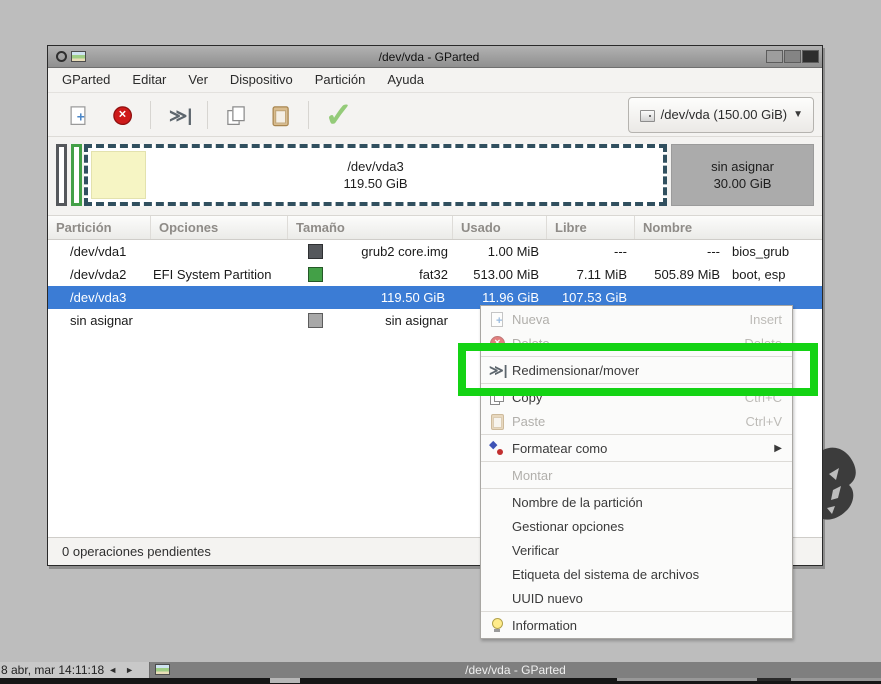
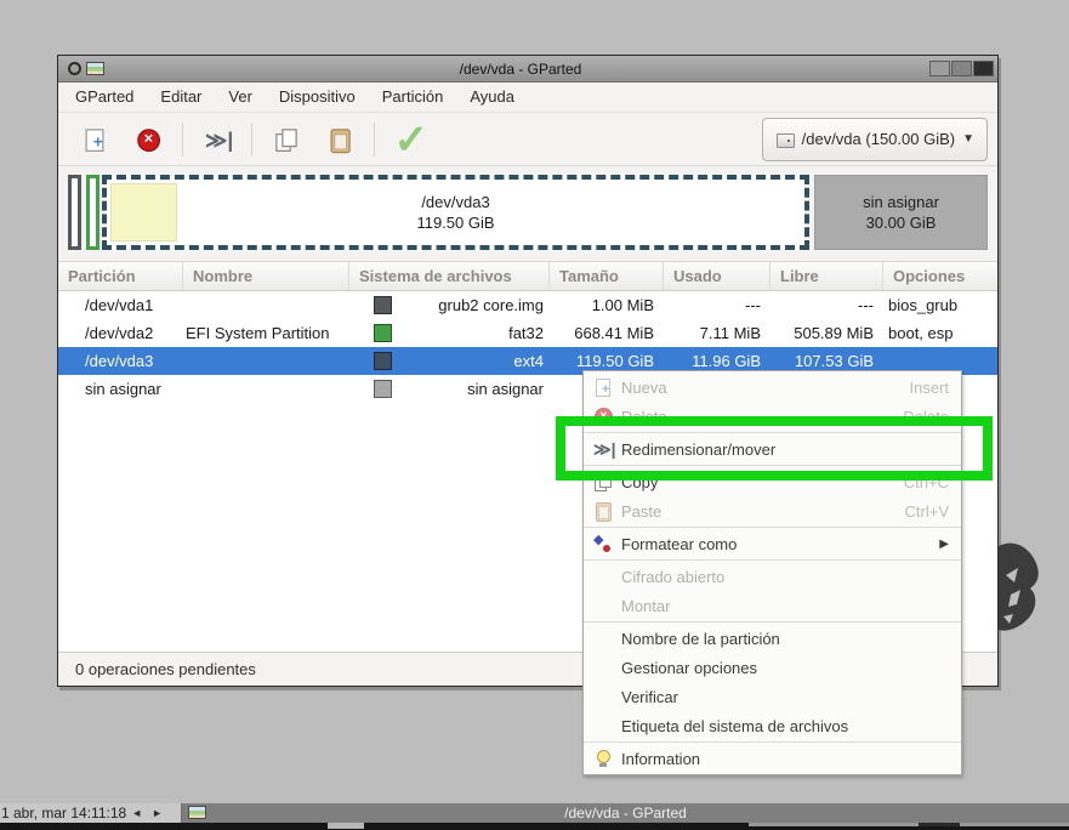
  /dev/vda - GParted
  GParted
  Editar
  Ver
  Dispositivo
  Partición
  Ayuda
  /dev/vda (150.00 GiB)
  ▼
  /dev/vda3
  119.50 GiB
  sin asignar
  30.00 GiB
  Partición
- Opciones
+ Nombre
+ Sistema de archivos
  Tamaño
  Usado
  Libre
- Nombre
+ Opciones
  /dev/vda1
  grub2 core.img
  1.00 MiB
  ---
  ---
  bios_grub
  /dev/vda2
  EFI System Partition
  fat32
- 513.00 MiB
+ 668.41 MiB
  7.11 MiB
  505.89 MiB
  boot, esp
  /dev/vda3
+ ext4
  119.50 GiB
  11.96 GiB
  107.53 GiB
  sin asignar
  sin asignar
  0 operaciones pendientes
  Nueva
  Insert
  Delete
  Delete
  Redimensionar/mover
  Copy
  Ctrl+C
  Paste
  Ctrl+V
  Formatear como
  ▶
+ Cifrado abierto
  Montar
  Nombre de la partición
  Gestionar opciones
  Verificar
  Etiqueta del sistema de archivos
- UUID nuevo
  Information
- 8 abr, mar 14:11:18
+ 1 abr, mar 14:11:18
  ◄
  ►
  /dev/vda - GParted
